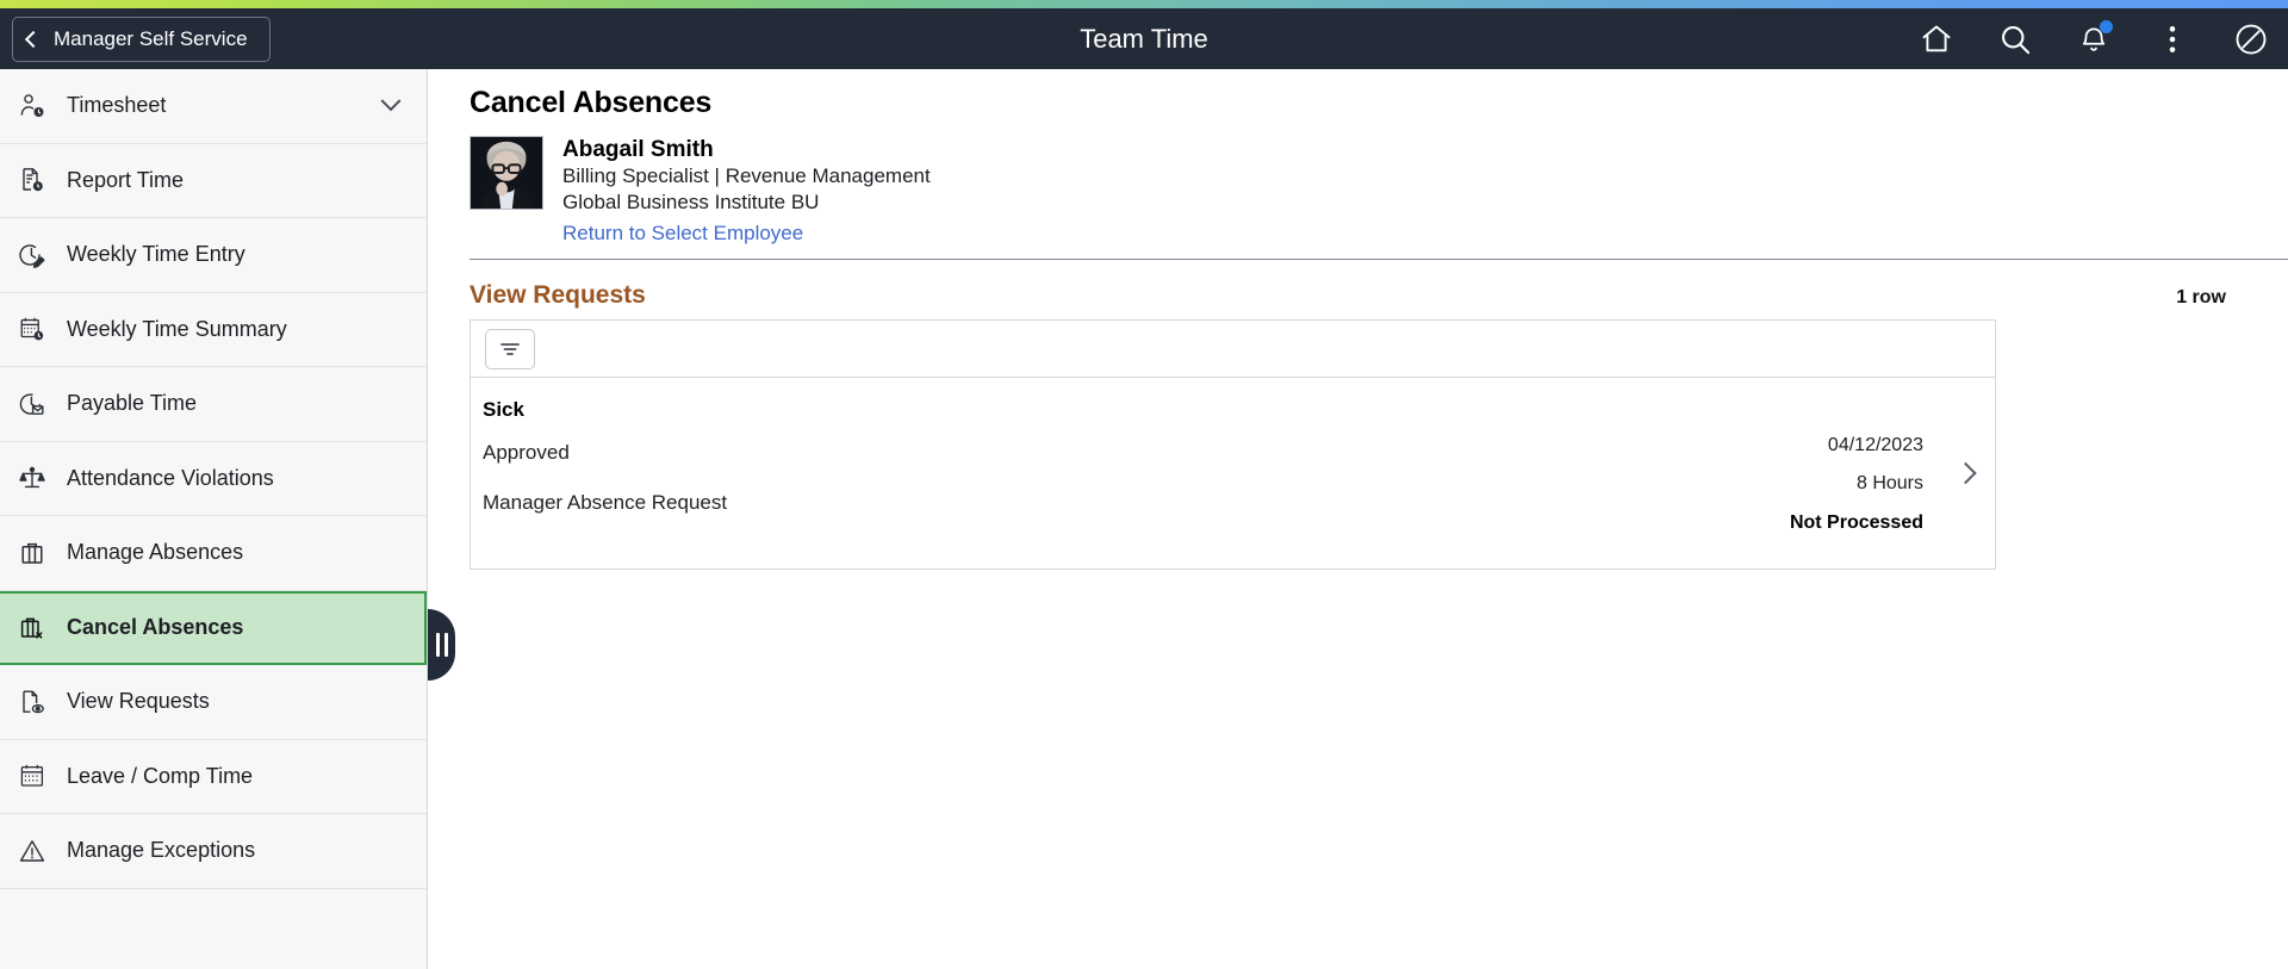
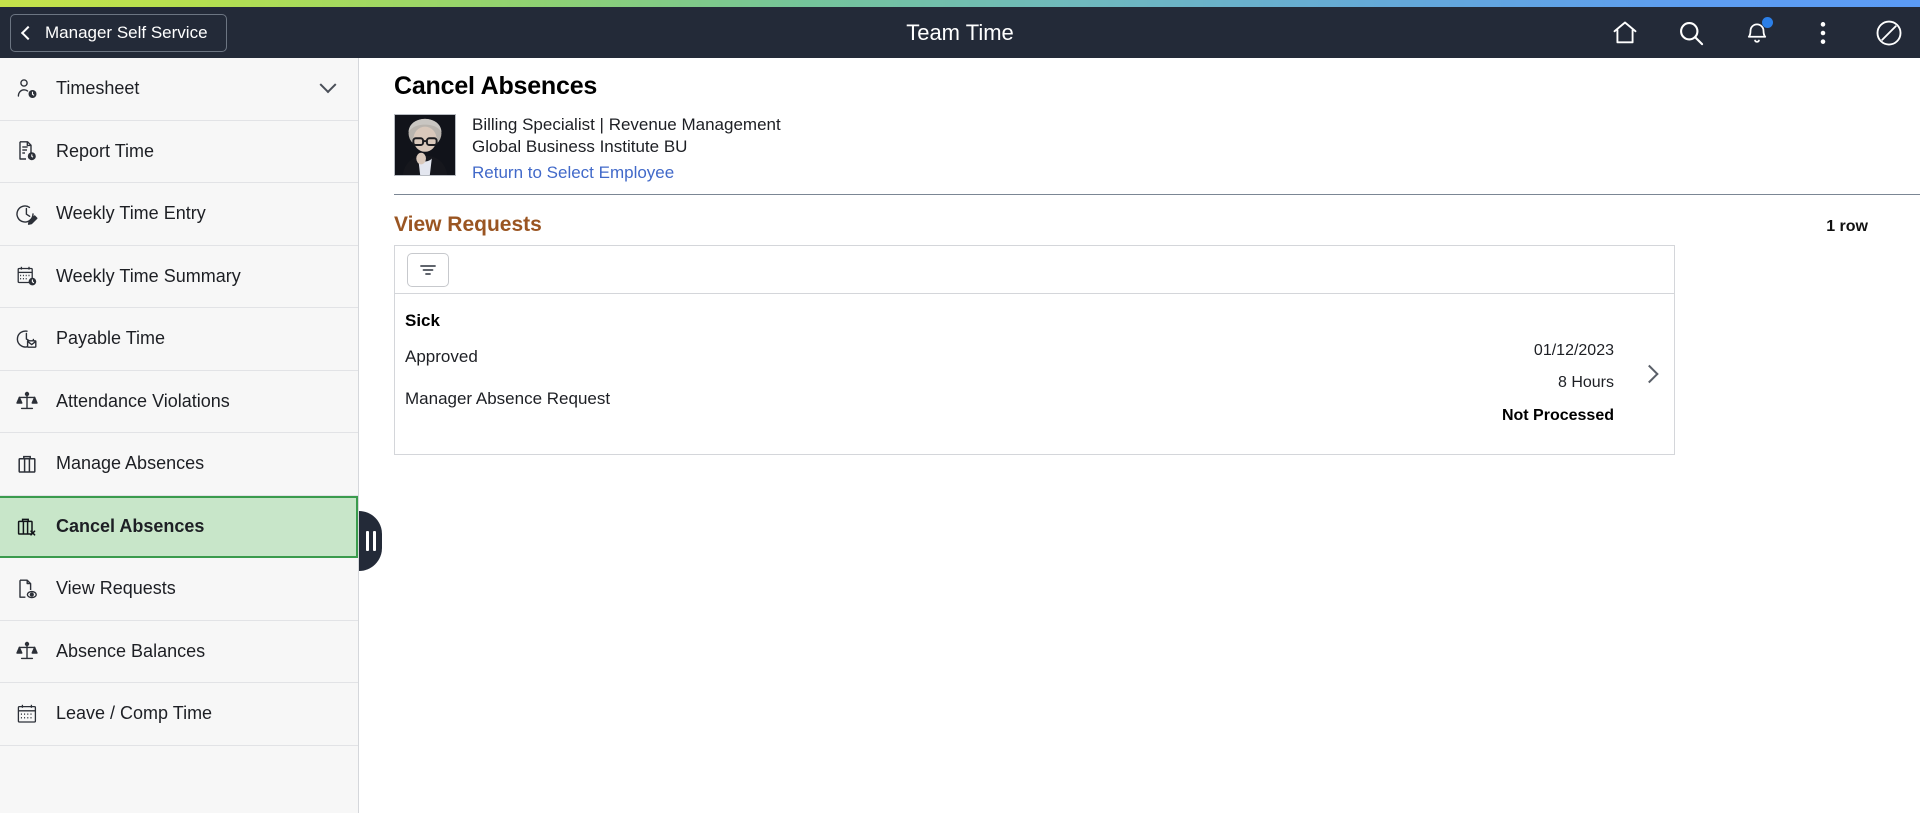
  Manager Self Service
  Team Time
  Timesheet
  Report Time
  Weekly Time Entry
  Weekly Time Summary
  Payable Time
  Attendance Violations
  Manage Absences
  Cancel Absences
  View Requests
+ Absence Balances
  Leave / Comp Time
- Manage Exceptions
  Cancel Absences
- Abagail Smith
  Billing Specialist | Revenue Management
  Global Business Institute BU
  Return to Select Employee
  View Requests
  1 row
  Sick
  Approved
  Manager Absence Request
- 04/12/2023
+ 01/12/2023
  8 Hours
  Not Processed
